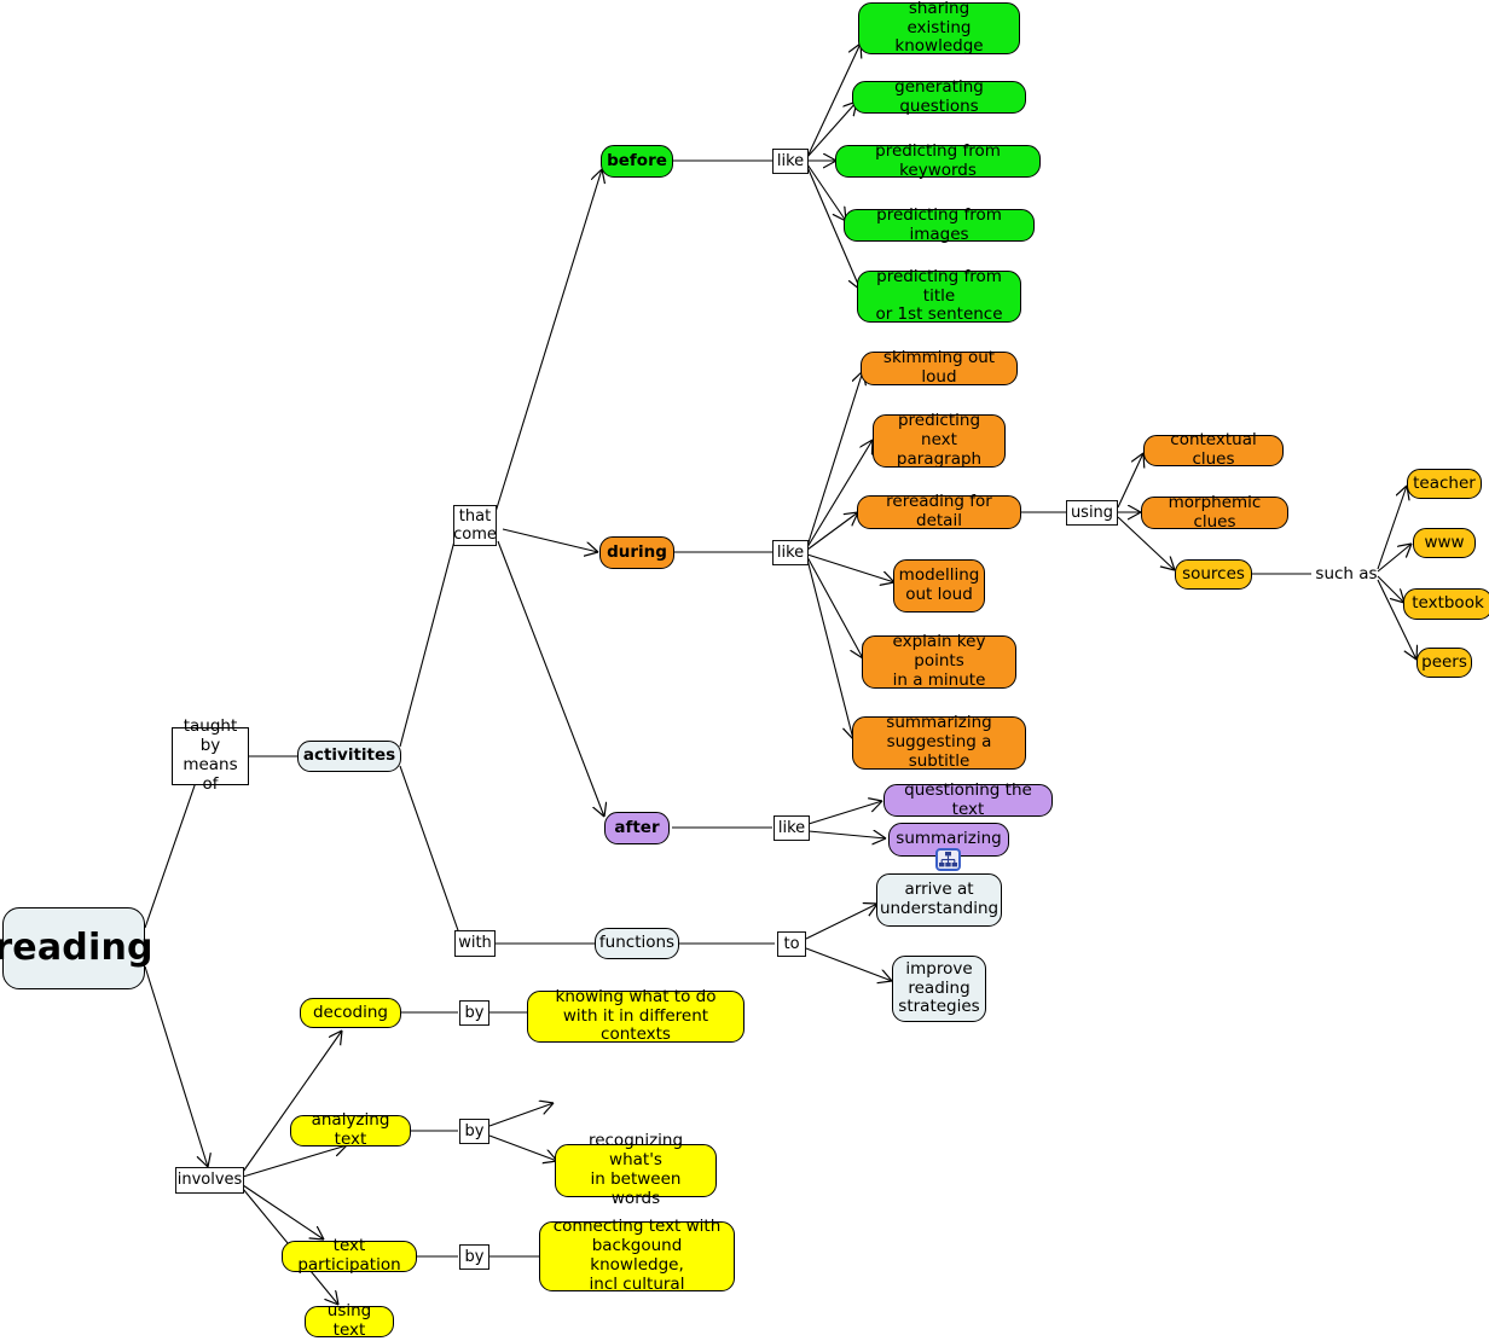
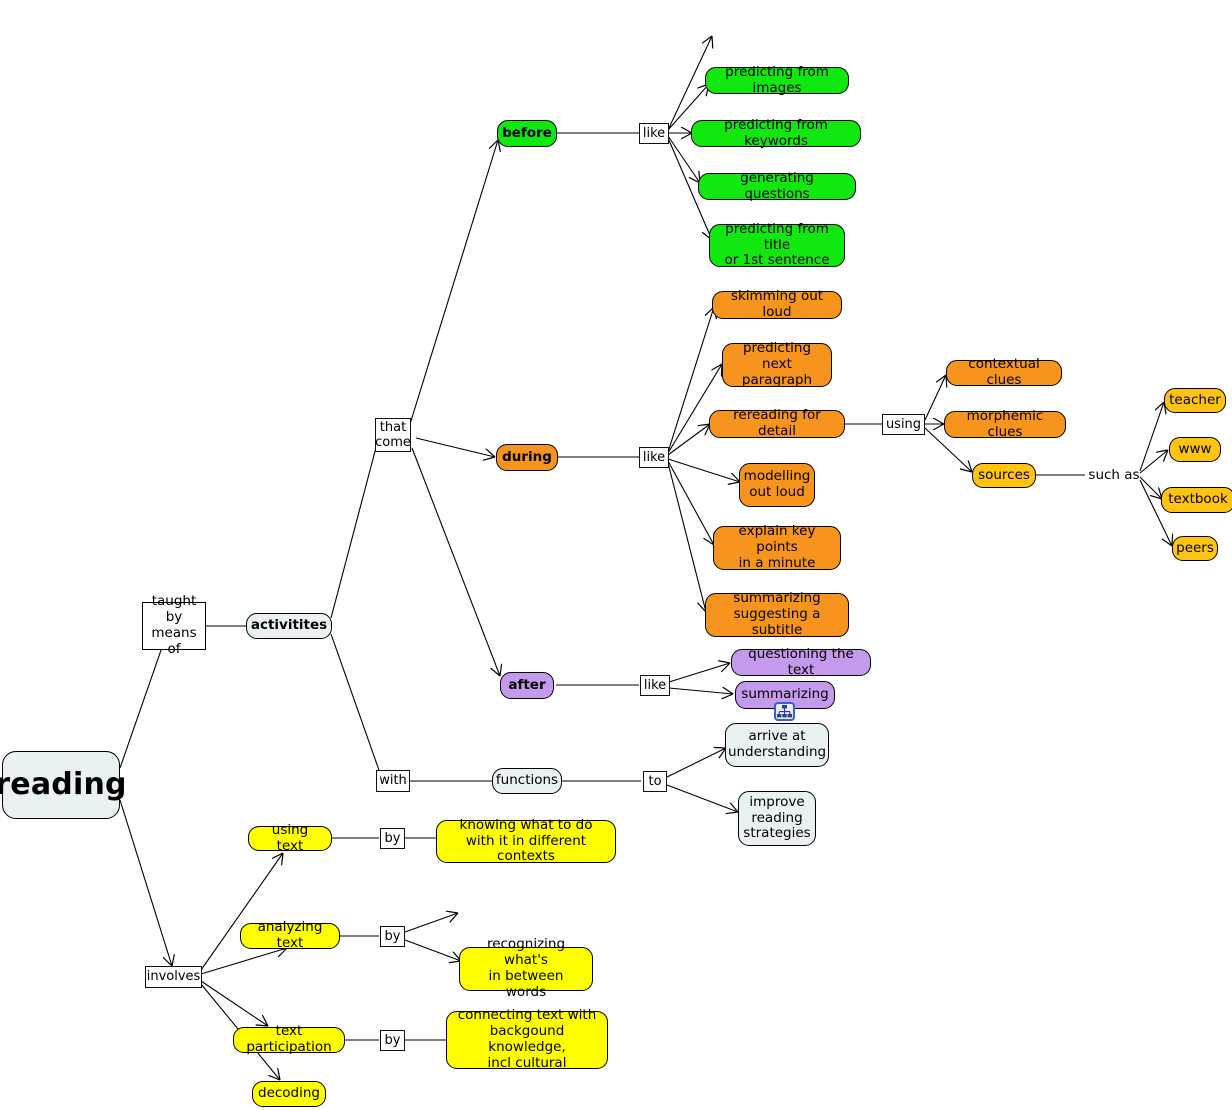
  reading
  taught by
  means
  of
  involves
  activitites
  that
  come
  with
  before
  like
- sharing
- existing knowledge
- generating questions
+ predicting from images
  predicting from keywords
- predicting from images
+ generating questions
  predicting from title
  or 1st sentence
  during
  like
  skimming out loud
  predicting next
  paragraph
  rereading for detail
  modelling
  out loud
  explain key points
  in a minute
  summarizing
  suggesting a subtitle
  using
  contextual clues
  morphemic clues
  sources
  such as
  teacher
  www
  textbook
  peers
  after
  like
  questioning the text
  summarizing
  functions
  to
  arrive at
  understanding
  improve
  reading
  strategies
- decoding
+ using text
  analyzing text
  text participation
- using text
+ decoding
  by
  by
  by
  knowing what to do
  with it in different contexts
  recognizing what's
  in between words
  connecting text with
  backgound knowledge,
  incl cultural
